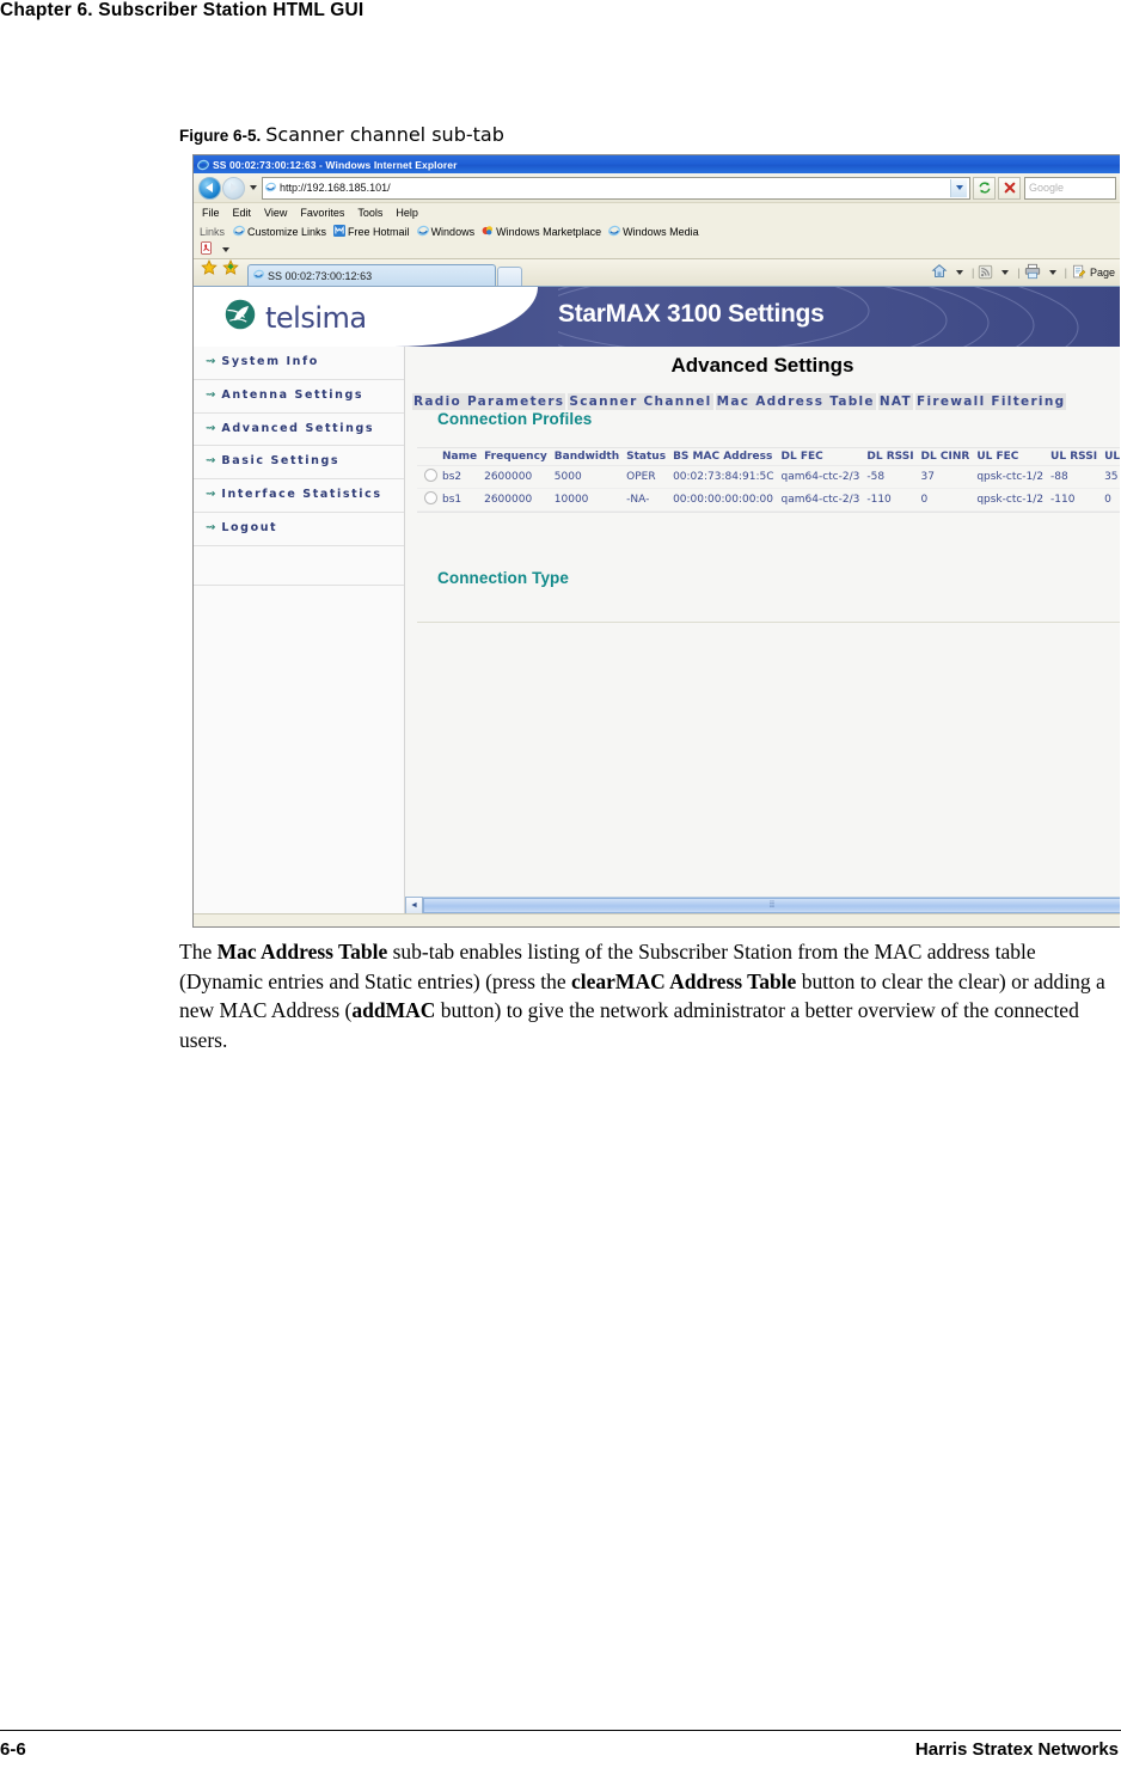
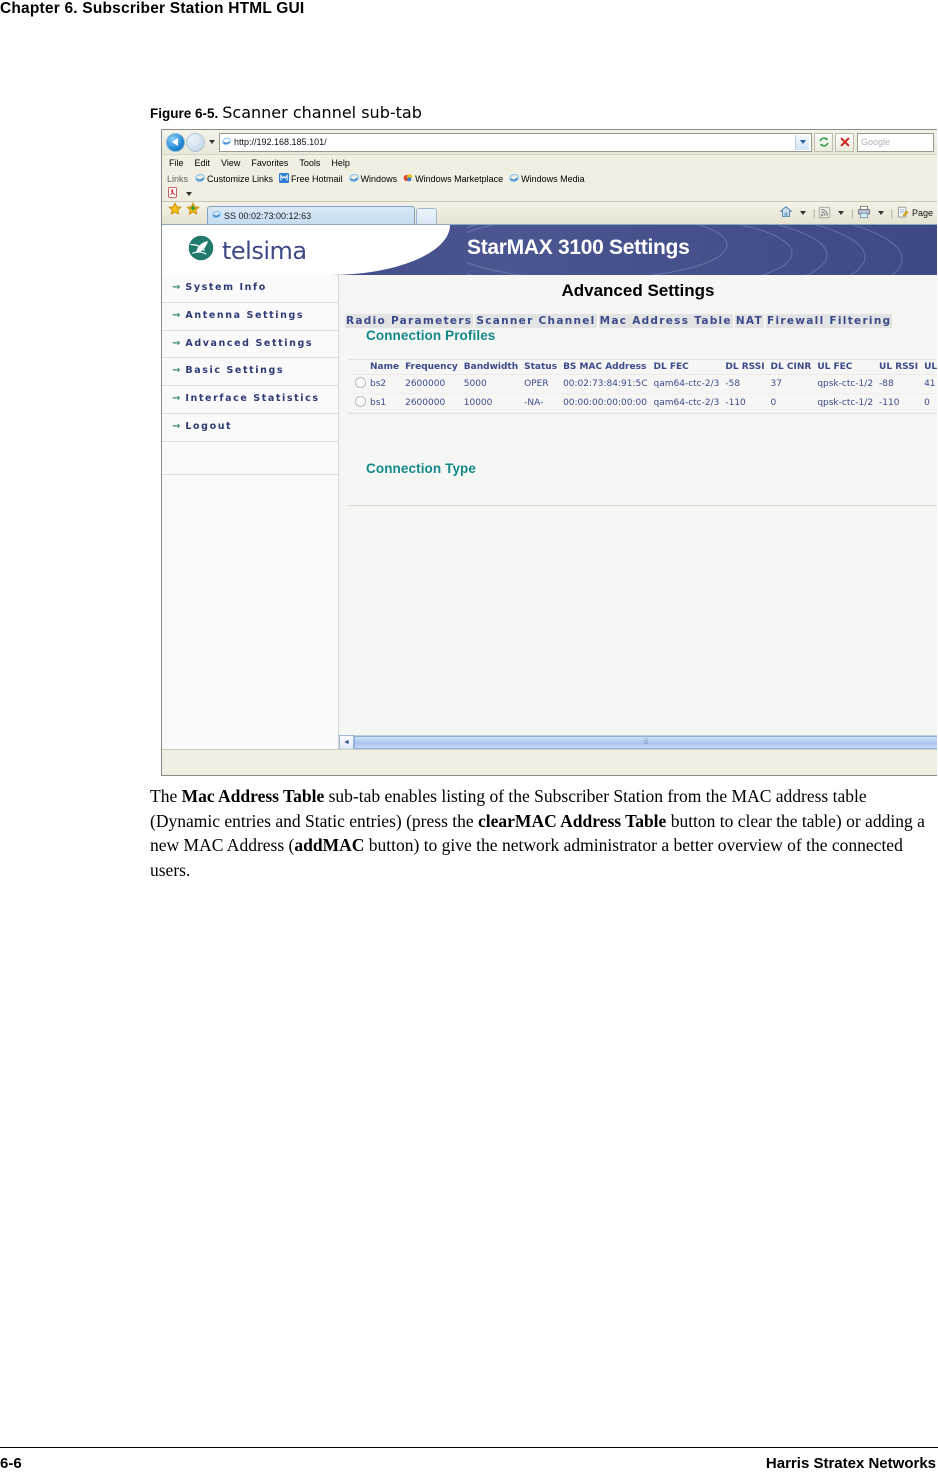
  Chapter 6. Subscriber Station HTML GUI
  Figure 6-5. Scanner channel sub-tab
- SS 00:02:73:00:12:63 - Windows Internet Explorer
  http://192.168.185.101/
  Google
  File
  Edit
  View
  Favorites
  Tools
  Help
  Links
  Customize Links
  Free Hotmail
  Windows
  Windows Marketplace
  Windows Media
  SS 00:02:73:00:12:63
  |
  |
  |
  Page
  telsima
  StarMAX 3100 Settings
  ⇝
  System Info
  ⇝
  Antenna Settings
  ⇝
  Advanced Settings
  ⇝
  Basic Settings
  ⇝
  Interface Statistics
  ⇝
  Logout
  Advanced Settings
  Radio Parameters Scanner Channel Mac Address Table NAT Firewall Filtering
  Connection Profiles
  	Name	Frequency	Bandwidth	Status	BS MAC Address	DL FEC	DL RSSI	DL CINR	UL FEC	UL RSSI	UL
- 	bs2	2600000	5000	OPER	00:02:73:84:91:5C	qam64-ctc-2/3	-58	37	qpsk-ctc-1/2	-88	35
+ 	bs2	2600000	5000	OPER	00:02:73:84:91:5C	qam64-ctc-2/3	-58	37	qpsk-ctc-1/2	-88	41
  	bs1	2600000	10000	-NA-	00:00:00:00:00:00	qam64-ctc-2/3	-110	0	qpsk-ctc-1/2	-110	0
  Connection Type
- The Mac Address Table sub-tab enables listing of the Subscriber Station from the MAC address table (Dynamic entries and Static entries) (press the clearMAC Address Table button to clear the clear) or adding a new MAC Address (addMAC button) to give the network administrator a better overview of the connected users.
+ The Mac Address Table sub-tab enables listing of the Subscriber Station from the MAC address table (Dynamic entries and Static entries) (press the clearMAC Address Table button to clear the table) or adding a new MAC Address (addMAC button) to give the network administrator a better overview of the connected users.
  6-6
  Harris Stratex Networks
